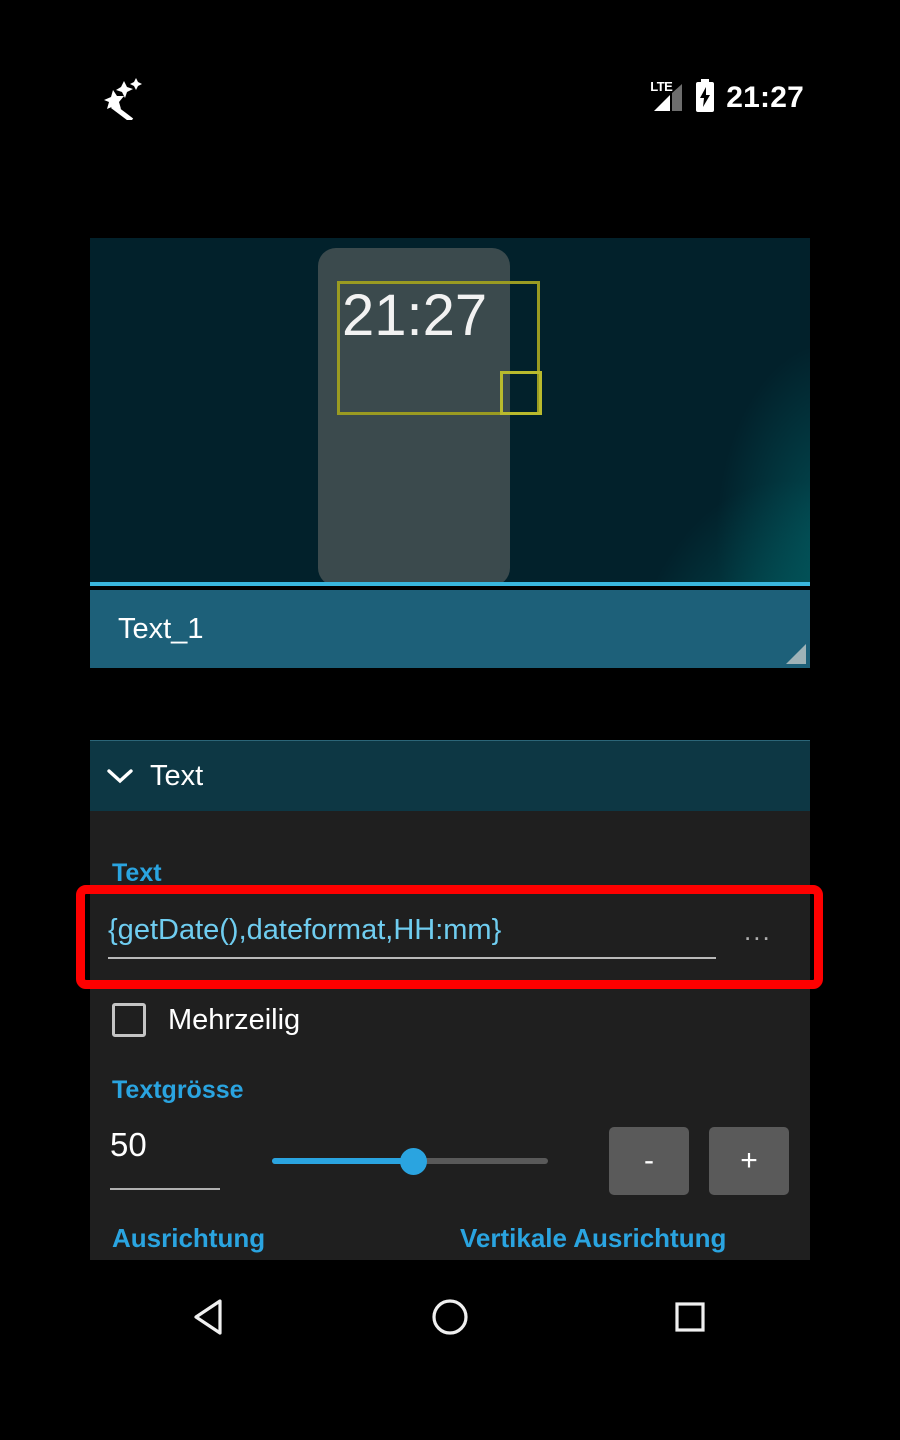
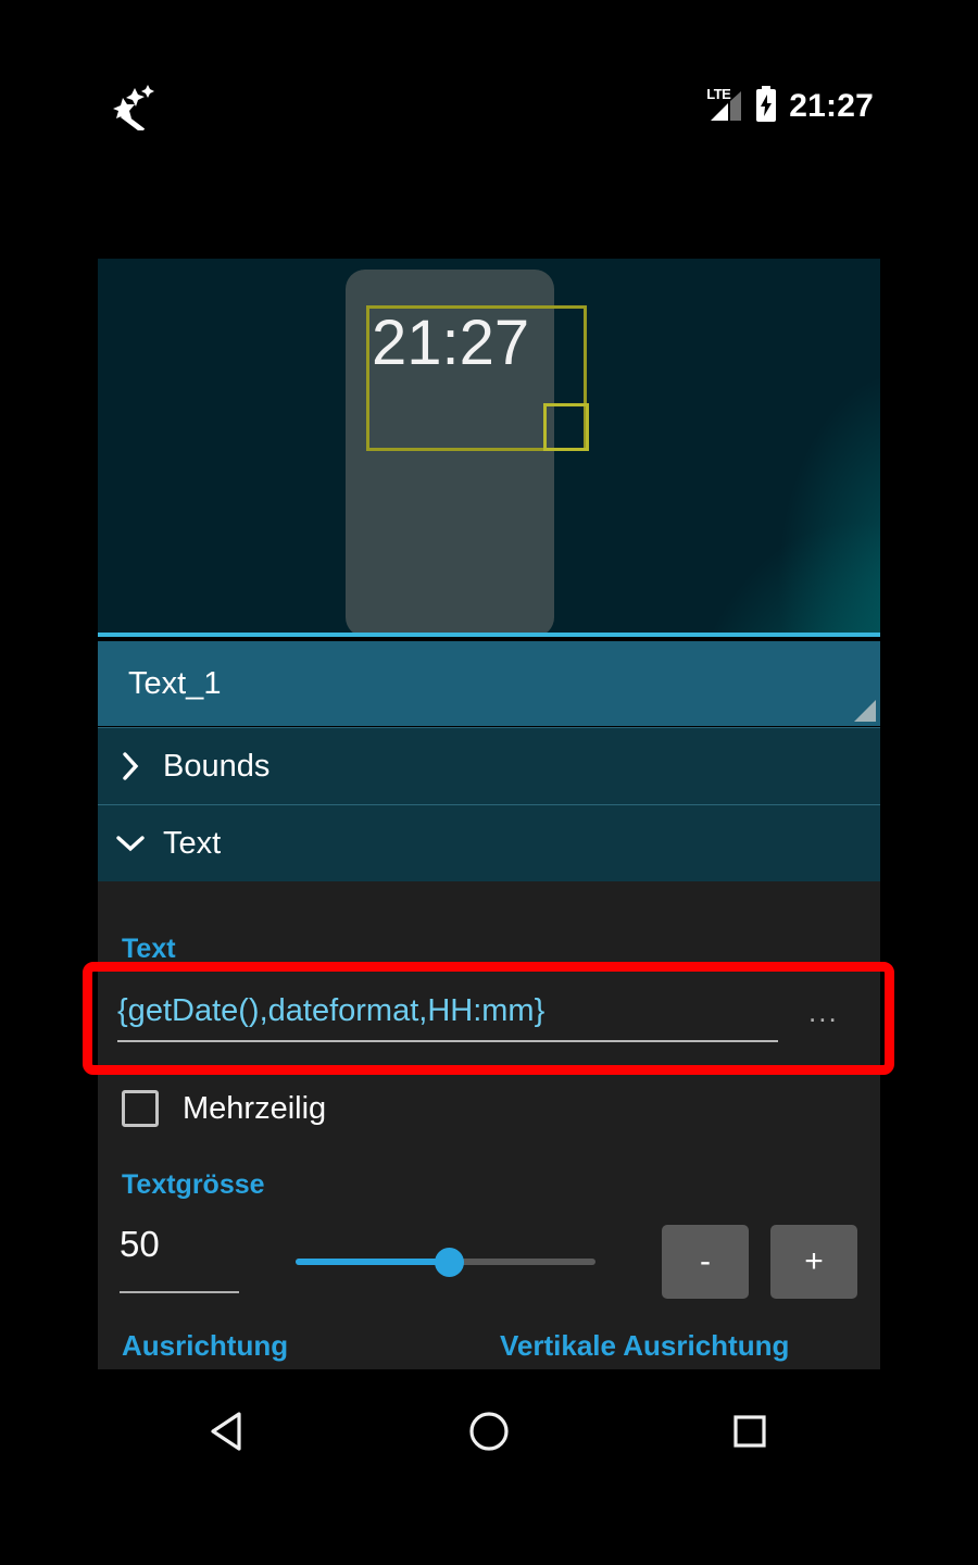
  LTE
  21:27
  21:27
  Text_1
+ Bounds
  Text
  Text
  {getDate(),dateformat,HH:mm}
  ...
  Mehrzeilig
  Textgrösse
  50
  -
  +
  Ausrichtung
  Vertikale Ausrichtung
